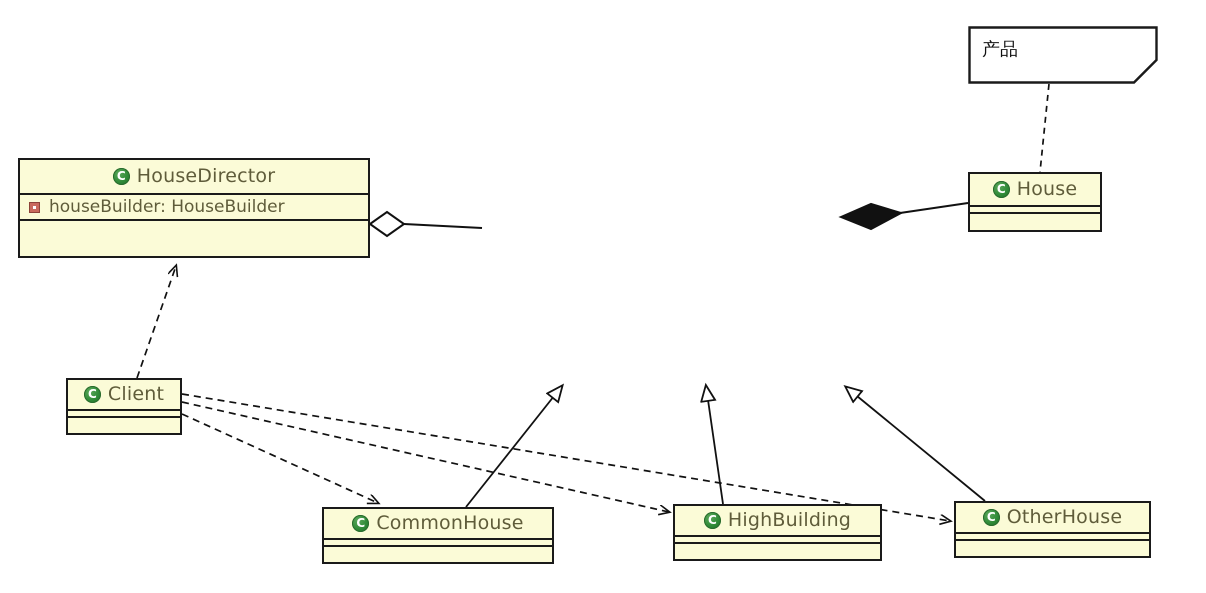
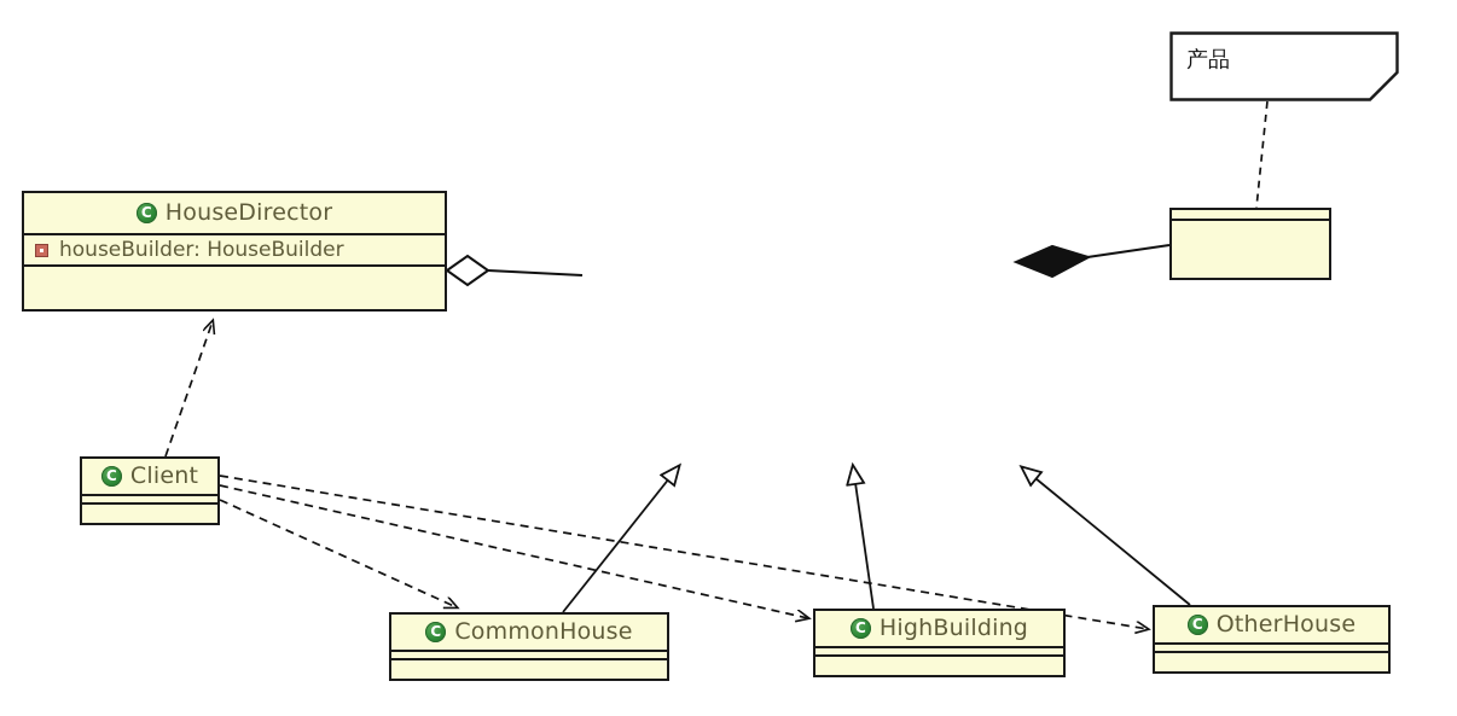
  产品
  HouseDirector
  houseBuilder: HouseBuilder
- House
  Client
  CommonHouse
  HighBuilding
  OtherHouse
